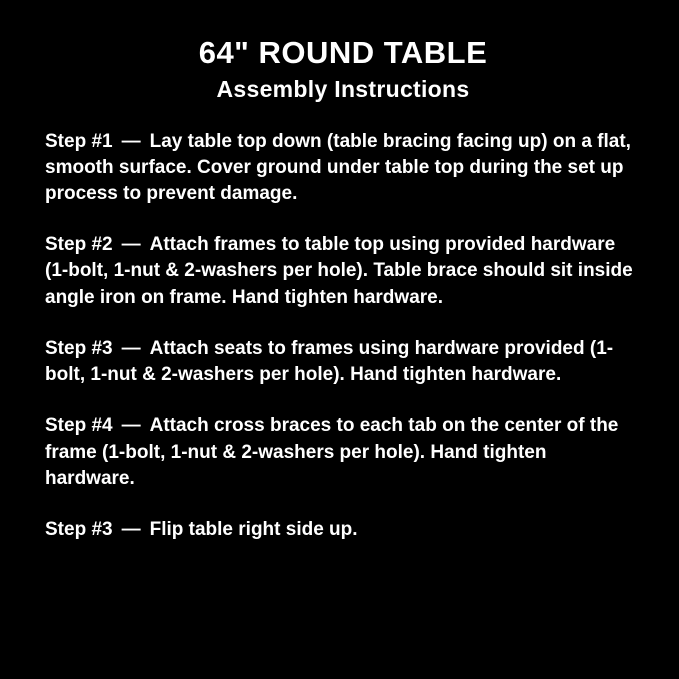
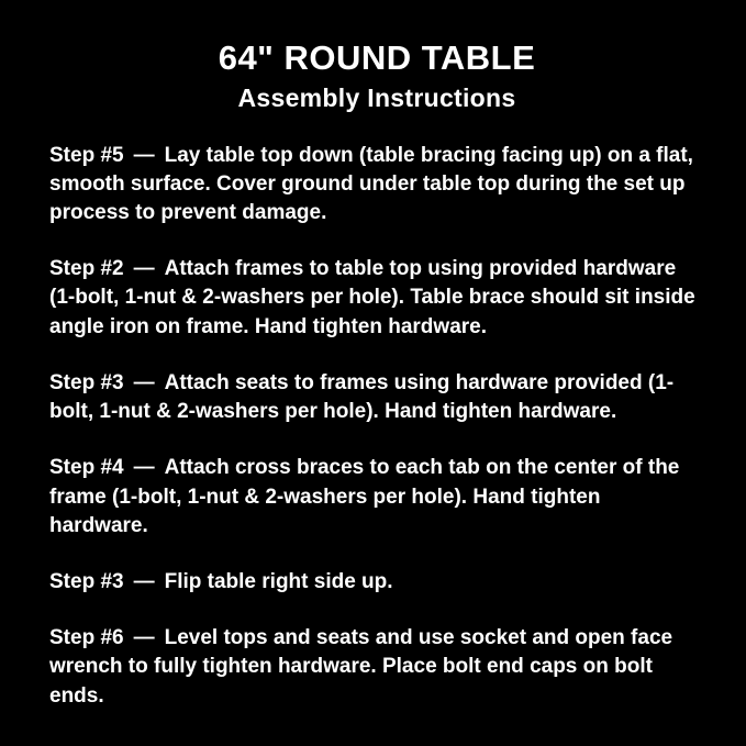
  64" ROUND TABLE
  Assembly Instructions
- Step #1 — Lay table top down (table bracing facing up) on a flat, smooth surface. Cover ground under table top during the set up process to prevent damage.
+ Step #5 — Lay table top down (table bracing facing up) on a flat, smooth surface. Cover ground under table top during the set up process to prevent damage.
  Step #2 — Attach frames to table top using provided hardware (1-bolt, 1-nut & 2-washers per hole). Table brace should sit inside angle iron on frame. Hand tighten hardware.
  Step #3 — Attach seats to frames using hardware provided (1-bolt, 1-nut & 2-washers per hole). Hand tighten hardware.
  Step #4 — Attach cross braces to each tab on the center of the frame (1-bolt, 1-nut & 2-washers per hole). Hand tighten hardware.
  Step #3 — Flip table right side up.
+ Step #6 — Level tops and seats and use socket and open face wrench to fully tighten hardware. Place bolt end caps on bolt ends.
